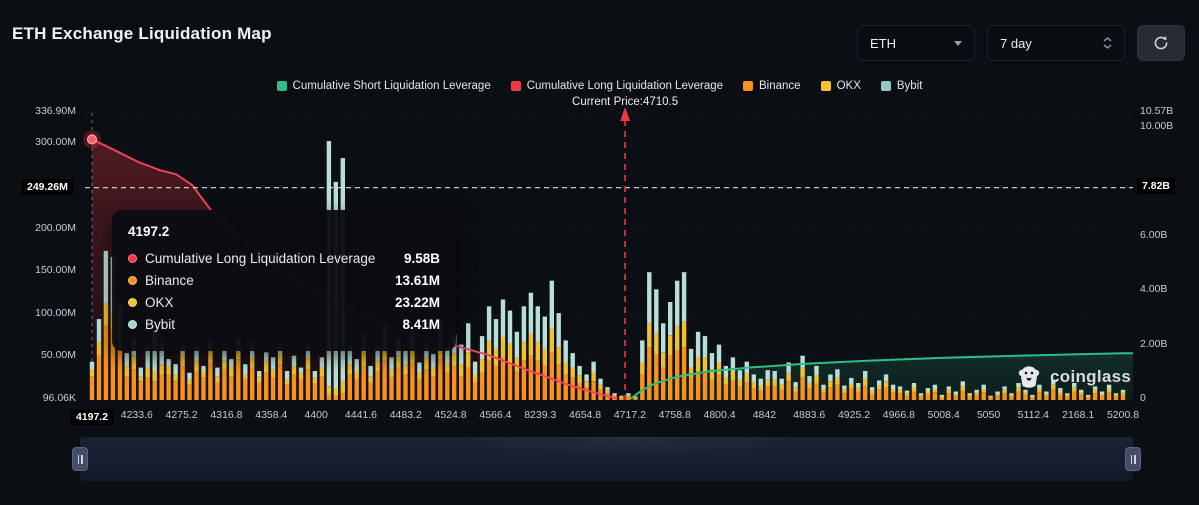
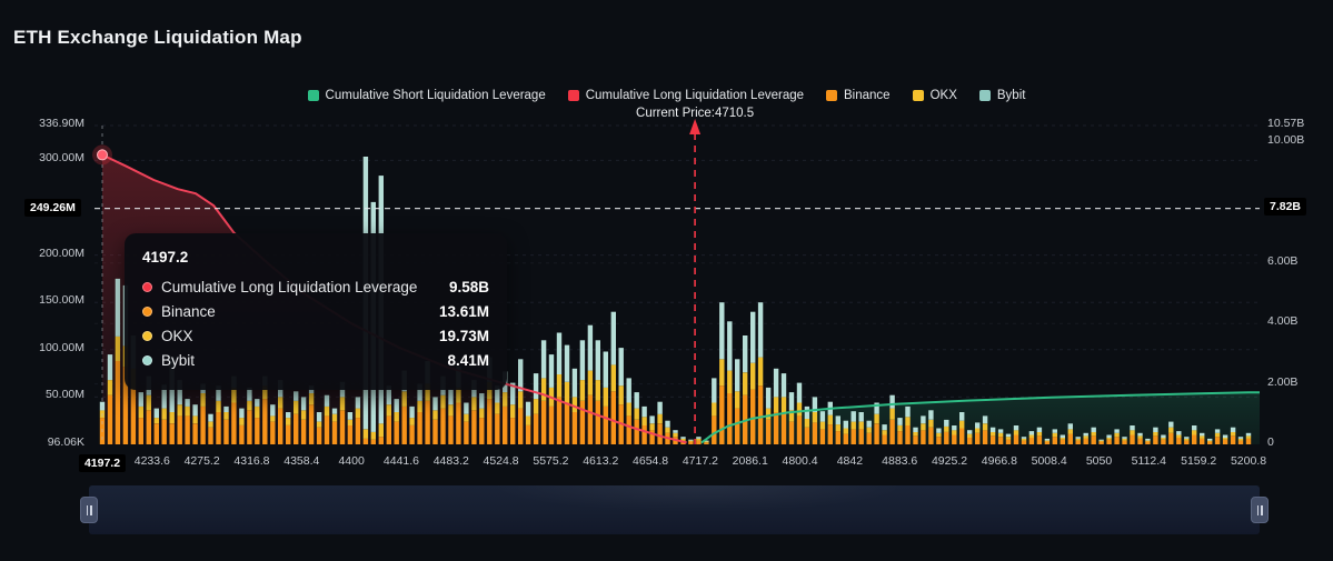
  ETH Exchange Liquidation Map
- ETH
- 7 day
  Cumulative Short Liquidation Leverage
  Cumulative Long Liquidation Leverage
  Binance
  OKX
  Bybit
  Current Price:4710.5
  336.90M
  300.00M
  249.26M
  200.00M
  150.00M
  100.00M
  50.00M
  96.06K
  10.57B
  10.00B
  7.82B
  6.00B
  4.00B
  2.00B
  0
  4197.2
  4233.6
  4275.2
  4316.8
  4358.4
  4400
  4441.6
  4483.2
  4524.8
- 4566.4
+ 5575.2
- 8239.3
+ 4613.2
  4654.8
  4717.2
- 4758.8
+ 2086.1
  4800.4
  4842
  4883.6
  4925.2
  4966.8
  5008.4
  5050
  5112.4
- 2168.1
+ 5159.2
  5200.8
- coinglass
  4197.2
  Cumulative Long Liquidation Leverage
  9.58B
  Binance
  13.61M
  OKX
- 23.22M
+ 19.73M
  Bybit
  8.41M
